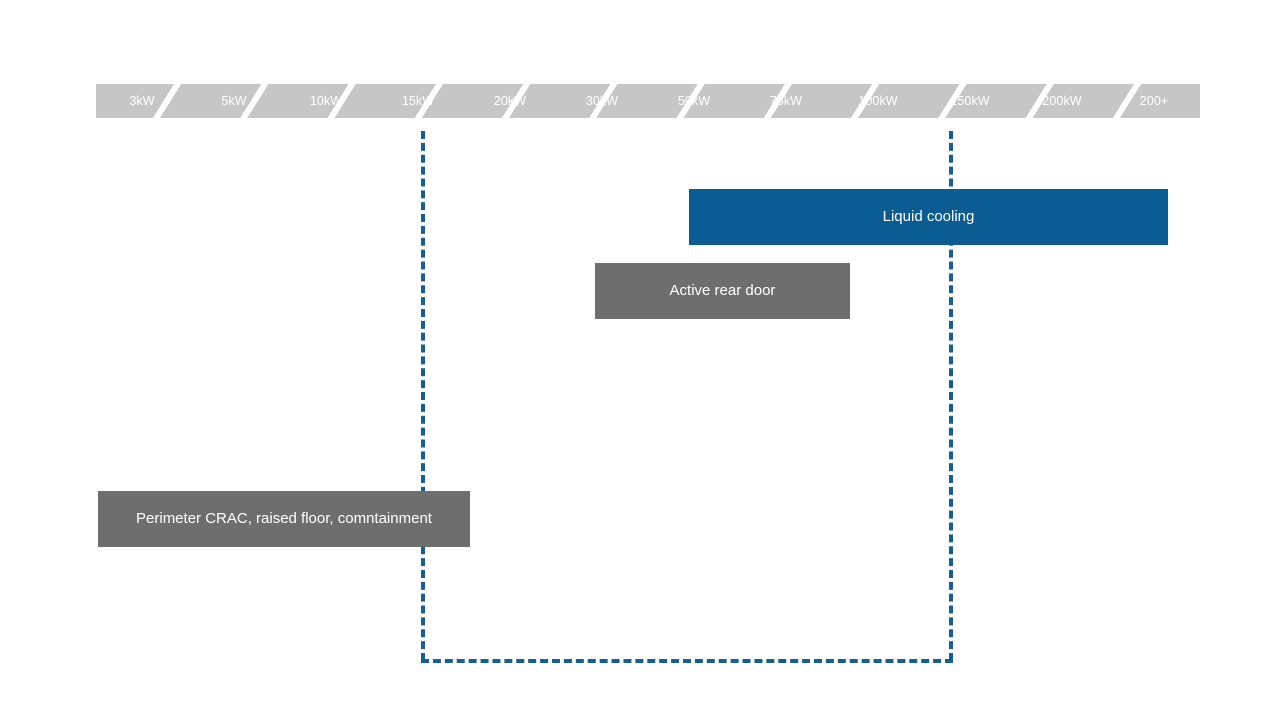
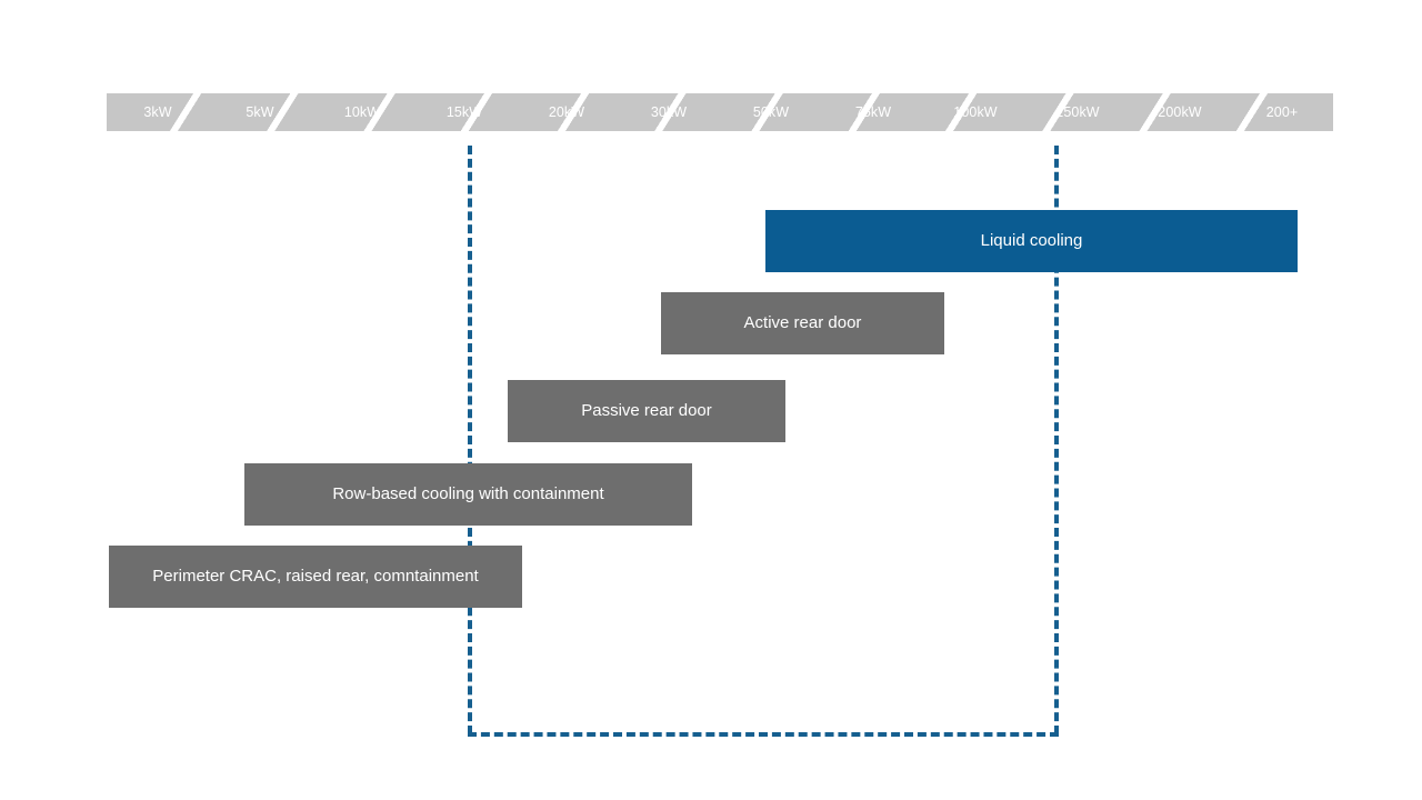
  3kW
  5kW
  10kW
  15kW
  20kW
  30kW
  50kW
  75kW
  100kW
  150kW
  200kW
  200+
  Liquid cooling
  Active rear door
+ Passive rear door
+ Row-based cooling with containment
- Perimeter CRAC, raised floor, comntainment
+ Perimeter CRAC, raised rear, comntainment
